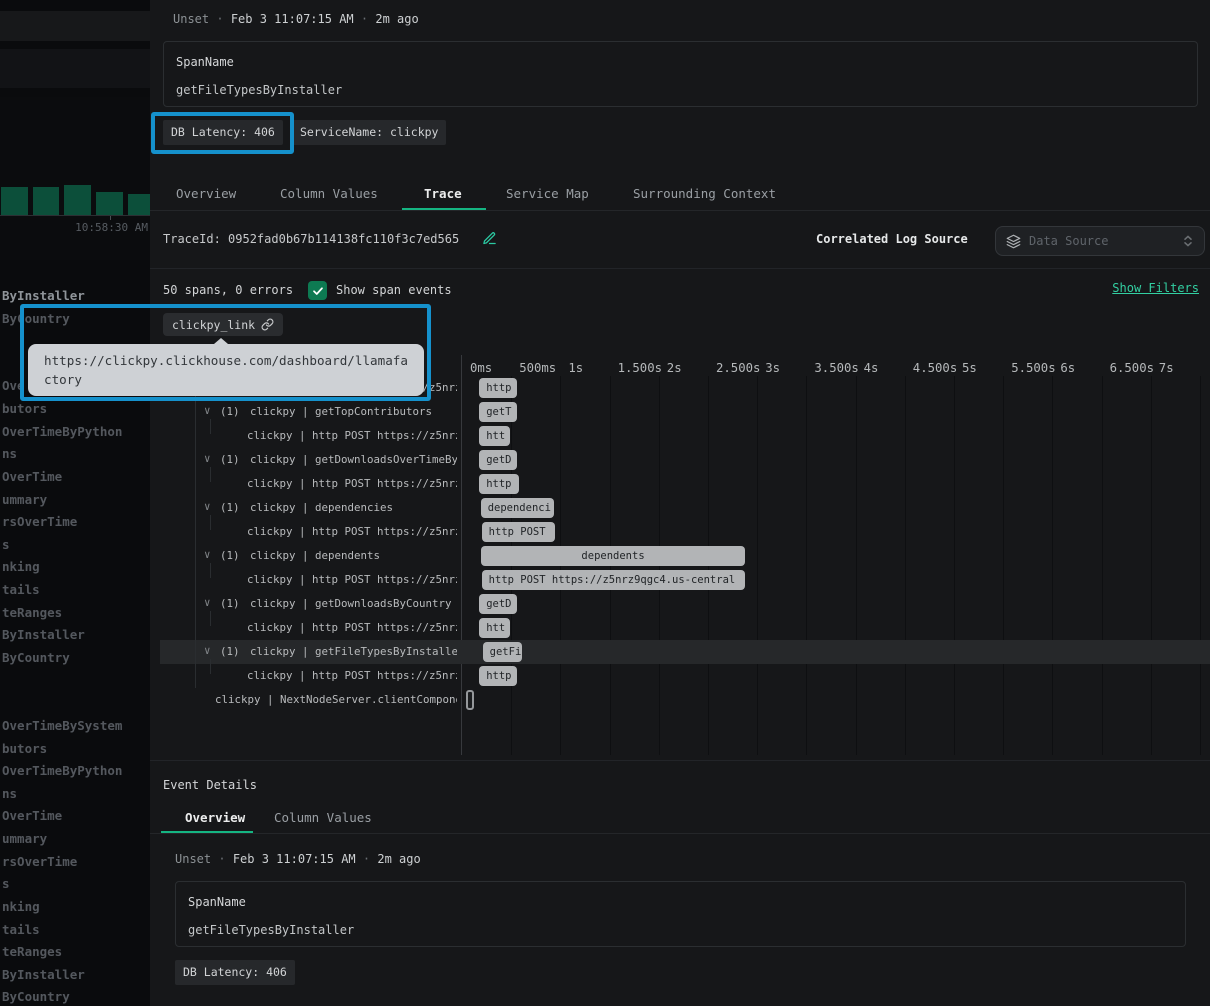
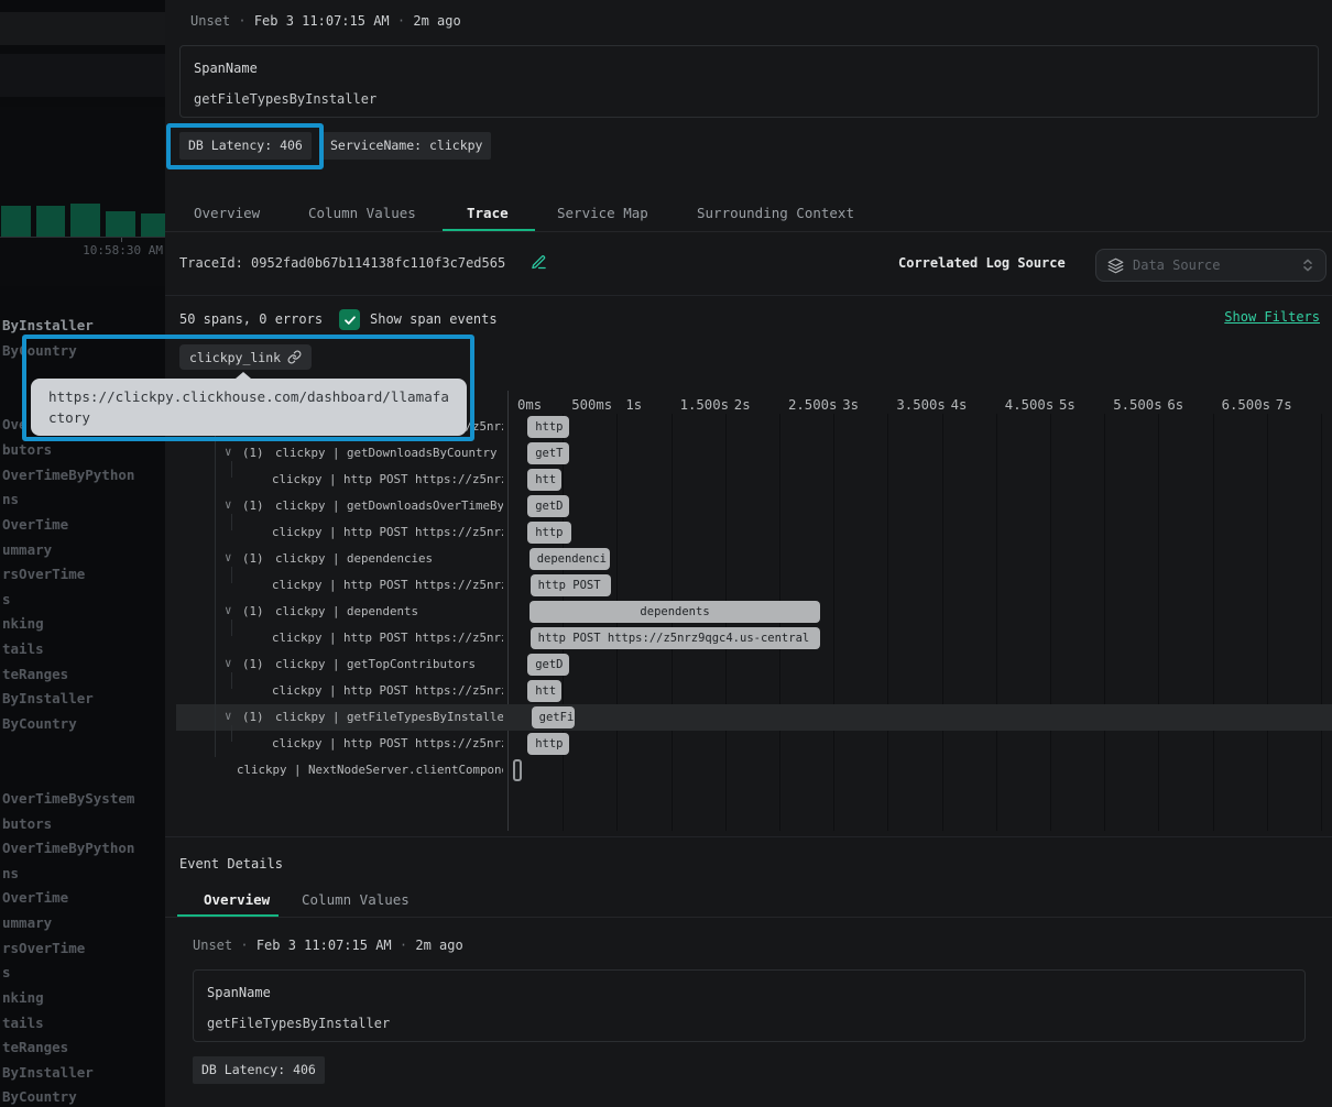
  10:58:30 AM
  ByInstaller
  ByCountry
  Ove
  butors
  OverTimeByPython
  ns
  OverTime
  ummary
  rsOverTime
  s
  nking
  tails
  teRanges
  ByInstaller
  ByCountry
  OverTimeBySystem
  butors
  OverTimeByPython
  ns
  OverTime
  ummary
  rsOverTime
  s
  nking
  tails
  teRanges
  ByInstaller
  ByCountry
  Unset · Feb 3 11:07:15 AM · 2m ago
  SpanName
  getFileTypesByInstaller
  DB Latency: 406
  ServiceName: clickpy
  Overview
  Column Values
  Trace
  Service Map
  Surrounding Context
  TraceId: 0952fad0b67b114138fc110f3c7ed565
  Correlated Log Source
  Data Source
  50 spans, 0 errors
  Show span events
  Show Filters
  clickpy_link
  0ms
  500ms
  1s
  1.500s
  2s
  2.500s
  3s
  3.500s
  4s
  4.500s
  5s
  5.500s
  6s
  6.500s
  7s
  http
  ∨
  (1)
- clickpy | getTopContributors
+ clickpy | getDownloadsByCountry
  getT
  clickpy | http POST https://z5nr
  htt
  ∨
  (1)
  clickpy | getDownloadsOverTimeBy
  getD
  clickpy | http POST https://z5nr
  http
  ∨
  (1)
  clickpy | dependencies
  dependenci
  clickpy | http POST https://z5nr
  http POST
  ∨
  (1)
  clickpy | dependents
  dependents
  clickpy | http POST https://z5nr
  http POST https://z5nrz9qgc4.us-central
  ∨
  (1)
- clickpy | getDownloadsByCountry
+ clickpy | getTopContributors
  getD
  clickpy | http POST https://z5nr
  htt
  ∨
  (1)
  clickpy | getFileTypesByInstalle
  getFi
  clickpy | http POST https://z5nr
  http
  clickpy | NextNodeServer.clientCompon
  Event Details
  Overview
  Column Values
  Unset · Feb 3 11:07:15 AM · 2m ago
  SpanName
  getFileTypesByInstaller
  DB Latency: 406
  https://clickpy.clickhouse.com/dashboard/llamafactory
